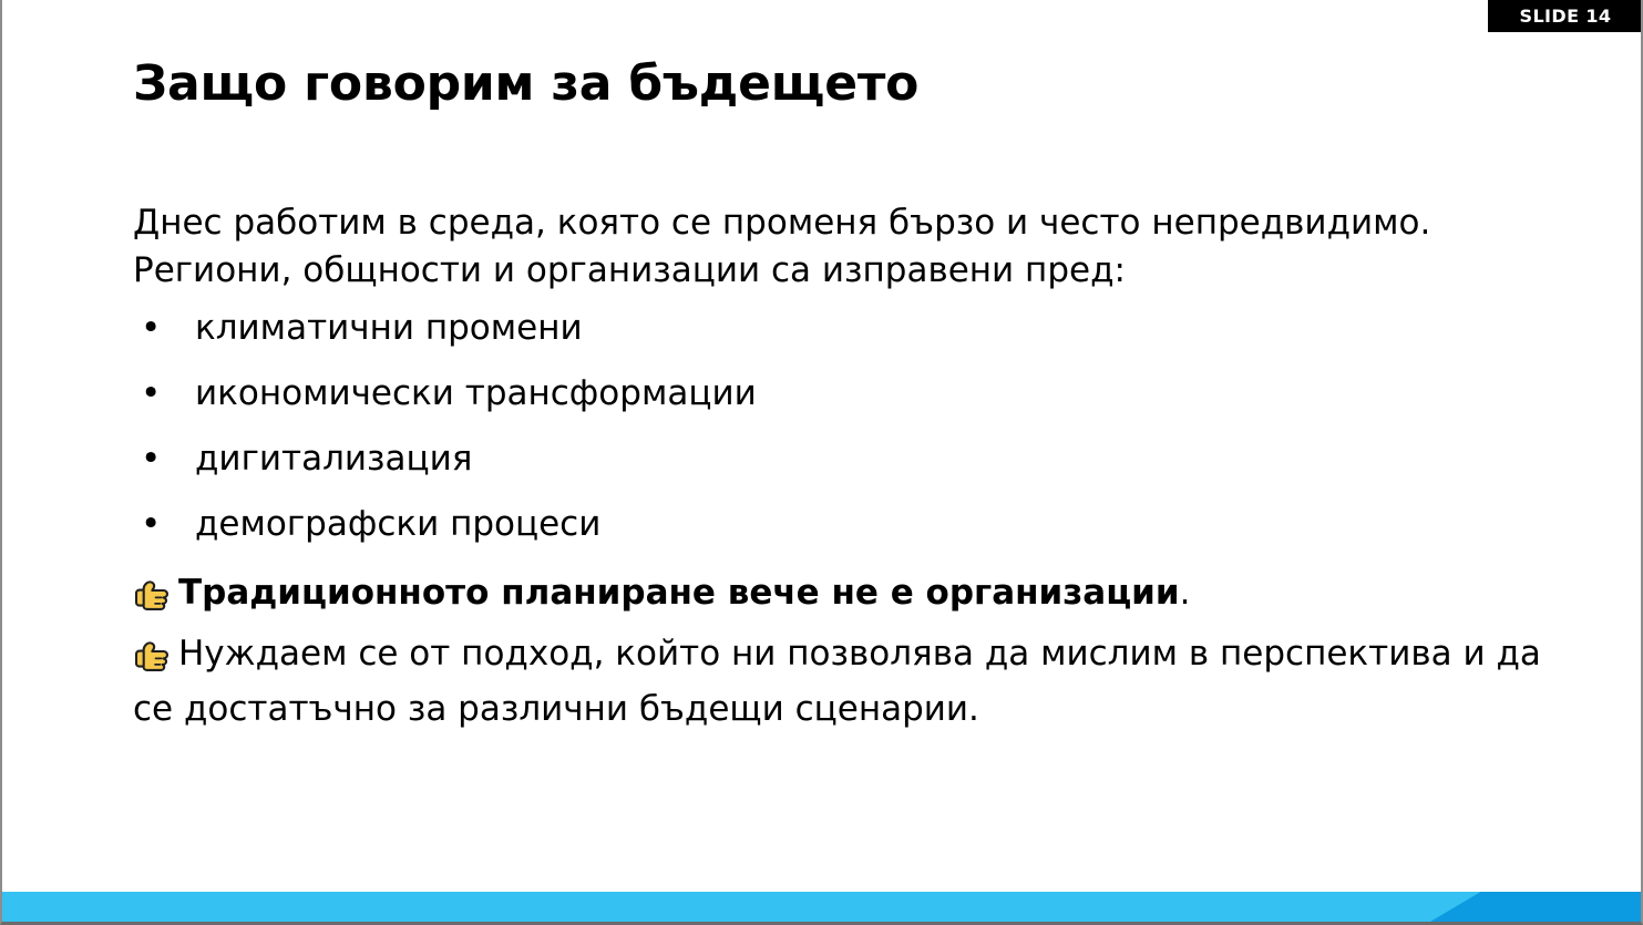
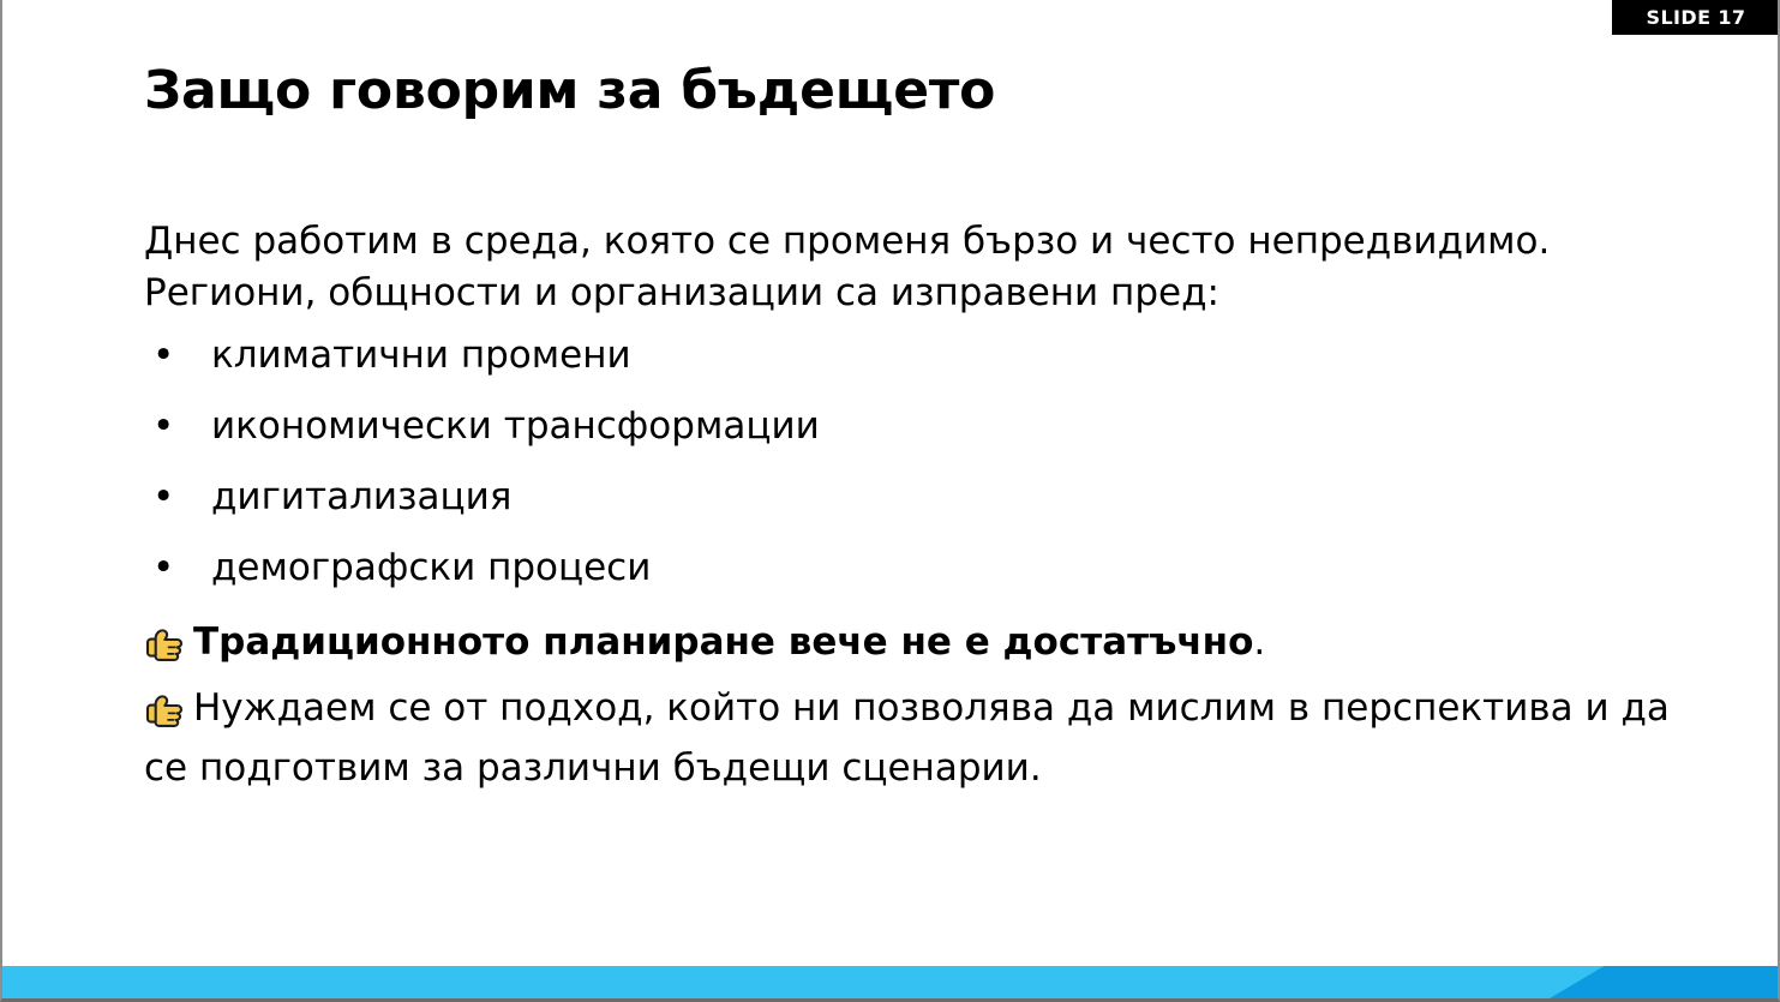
- SLIDE 14
+ SLIDE 17
  Защо говорим за бъдещето
  Днес работим в среда, която се променя бързо и често непредвидимо. Региони, общности и организации са изправени пред:
  •
  климатични промени
  •
  икономически трансформации
  •
  дигитализация
  •
  демографски процеси
- Традиционното планиране вече не е организации.
+ Традиционното планиране вече не е достатъчно.
- Нуждаем се от подход, който ни позволява да мислим в перспектива и да се достатъчно за различни бъдещи сценарии.
+ Нуждаем се от подход, който ни позволява да мислим в перспектива и да се подготвим за различни бъдещи сценарии.
